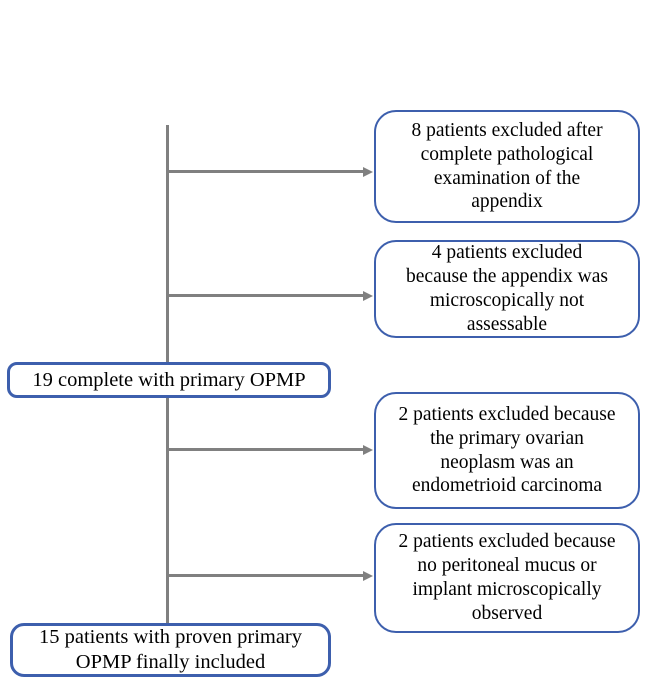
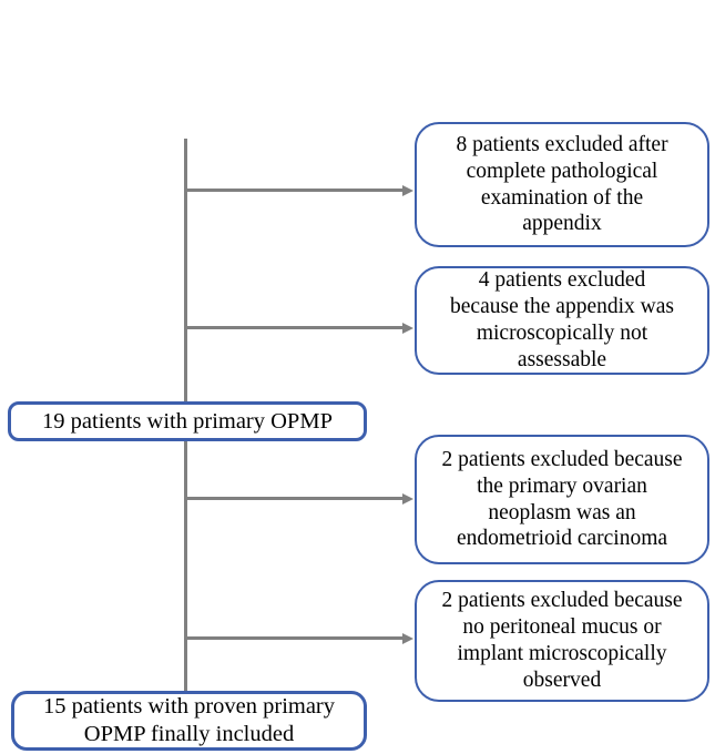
- 19 complete with primary OPMP
+ 19 patients with primary OPMP
  15 patients with proven primary
  OPMP finally included
  8 patients excluded after
  complete pathological
  examination of the
  appendix
  4 patients excluded
  because the appendix was
  microscopically not
  assessable
  2 patients excluded because
  the primary ovarian
  neoplasm was an
  endometrioid carcinoma
  2 patients excluded because
  no peritoneal mucus or
  implant microscopically
  observed
